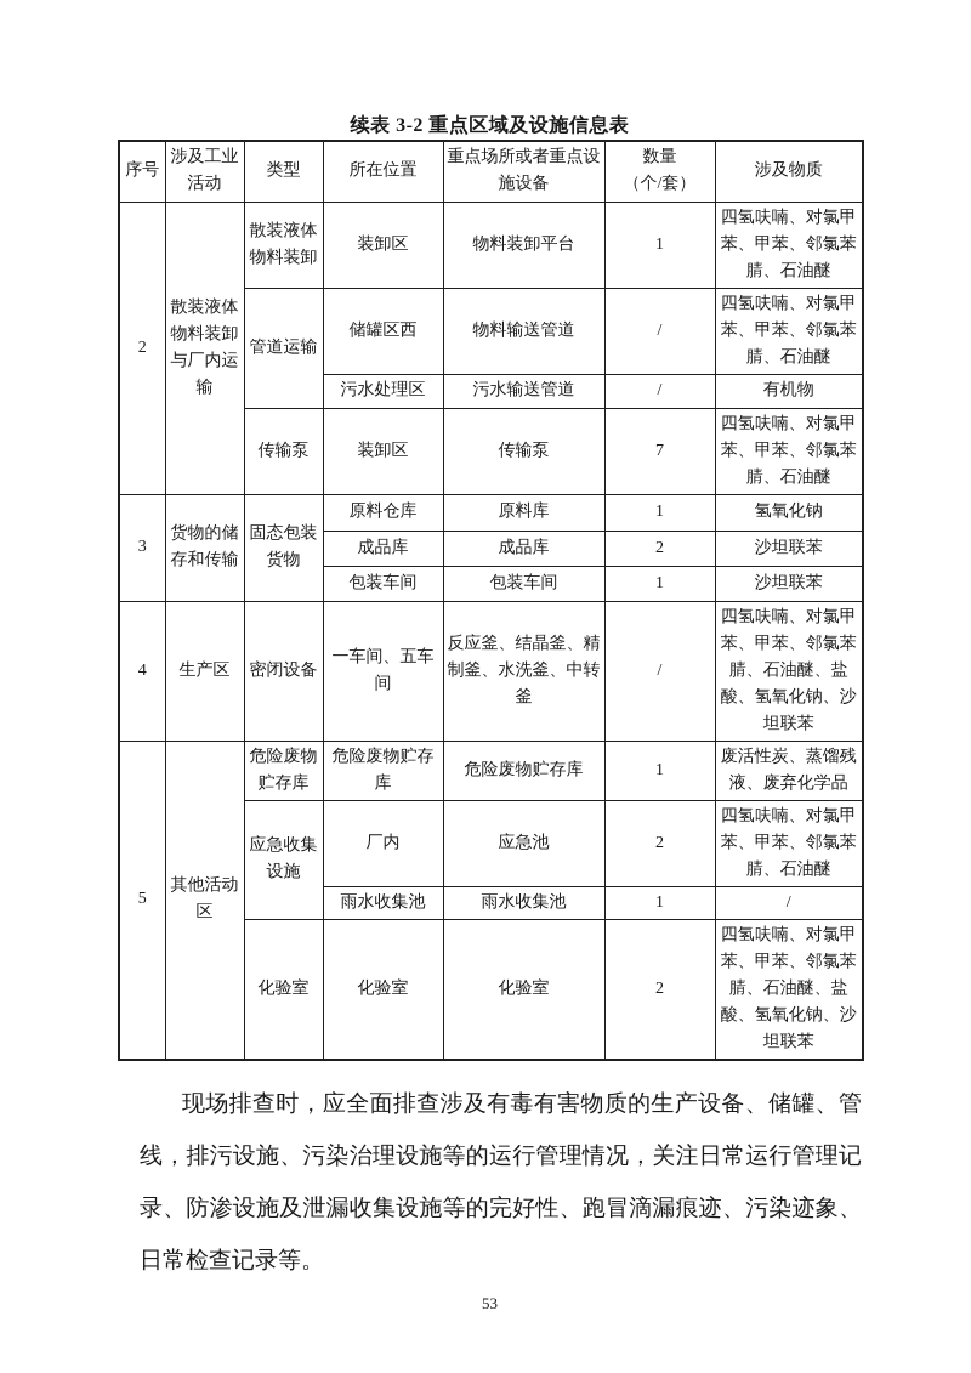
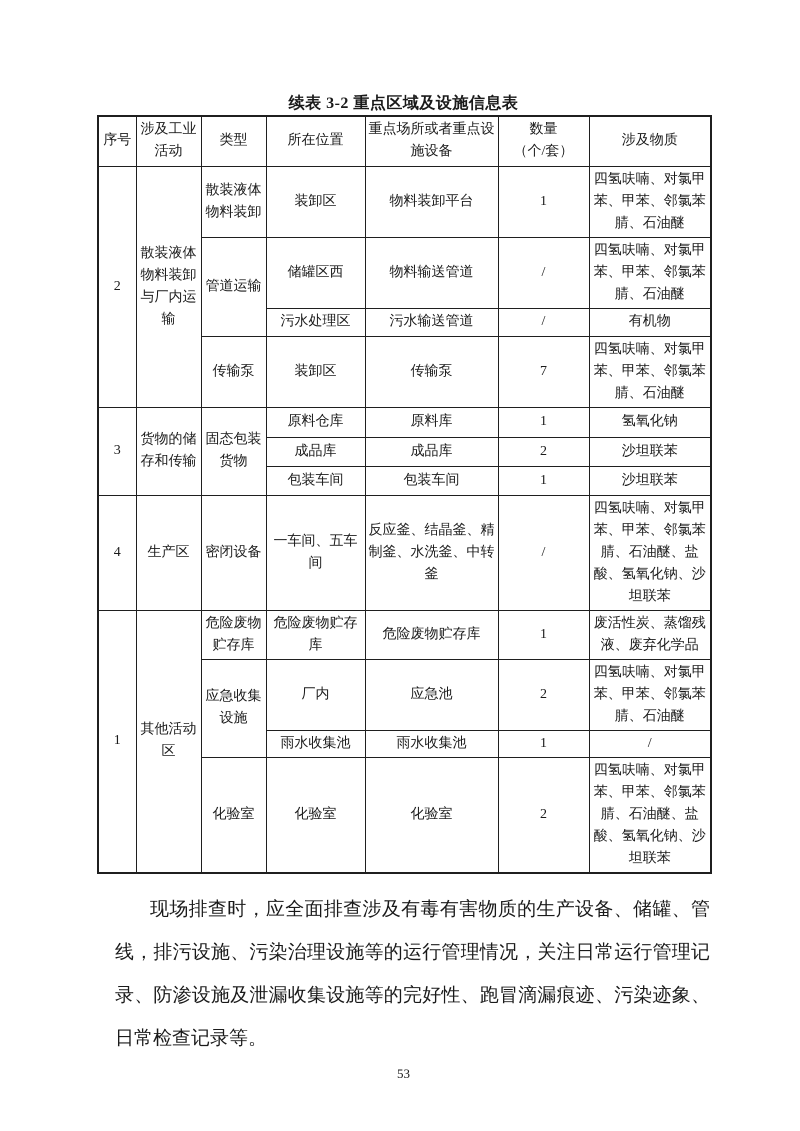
  续表 3-2 重点区域及设施信息表
  序号	涉及工业活动	类型	所在位置	重点场所或者重点设施设备	数量 （个/套）	涉及物质
  2	散装液体物料装卸与厂内运输	散装液体物料装卸	装卸区	物料装卸平台	1	四氢呋喃、对氯甲苯、甲苯、邻氯苯腈、石油醚
  管道运输	储罐区西	物料输送管道	/	四氢呋喃、对氯甲苯、甲苯、邻氯苯腈、石油醚
  污水处理区	污水输送管道	/	有机物
  传输泵	装卸区	传输泵	7	四氢呋喃、对氯甲苯、甲苯、邻氯苯腈、石油醚
  3	货物的储存和传输	固态包装货物	原料仓库	原料库	1	氢氧化钠
  成品库	成品库	2	沙坦联苯
  包装车间	包装车间	1	沙坦联苯
  4	生产区	密闭设备	一车间、五车间	反应釜、结晶釜、精制釜、水洗釜、中转釜	/	四氢呋喃、对氯甲苯、甲苯、邻氯苯腈、石油醚、盐酸、氢氧化钠、沙坦联苯
- 5	其他活动区	危险废物贮存库	危险废物贮存库	危险废物贮存库	1	废活性炭、蒸馏残液、废弃化学品
+ 1	其他活动区	危险废物贮存库	危险废物贮存库	危险废物贮存库	1	废活性炭、蒸馏残液、废弃化学品
  应急收集设施	厂内	应急池	2	四氢呋喃、对氯甲苯、甲苯、邻氯苯腈、石油醚
  雨水收集池	雨水收集池	1	/
  化验室	化验室	化验室	2	四氢呋喃、对氯甲苯、甲苯、邻氯苯腈、石油醚、盐酸、氢氧化钠、沙坦联苯
  现场排查时，应全面排查涉及有毒有害物质的生产设备、储罐、管线，排污设施、污染治理设施等的运行管理情况，关注日常运行管理记录、防渗设施及泄漏收集设施等的完好性、跑冒滴漏痕迹、污染迹象、日常检查记录等。
  53
